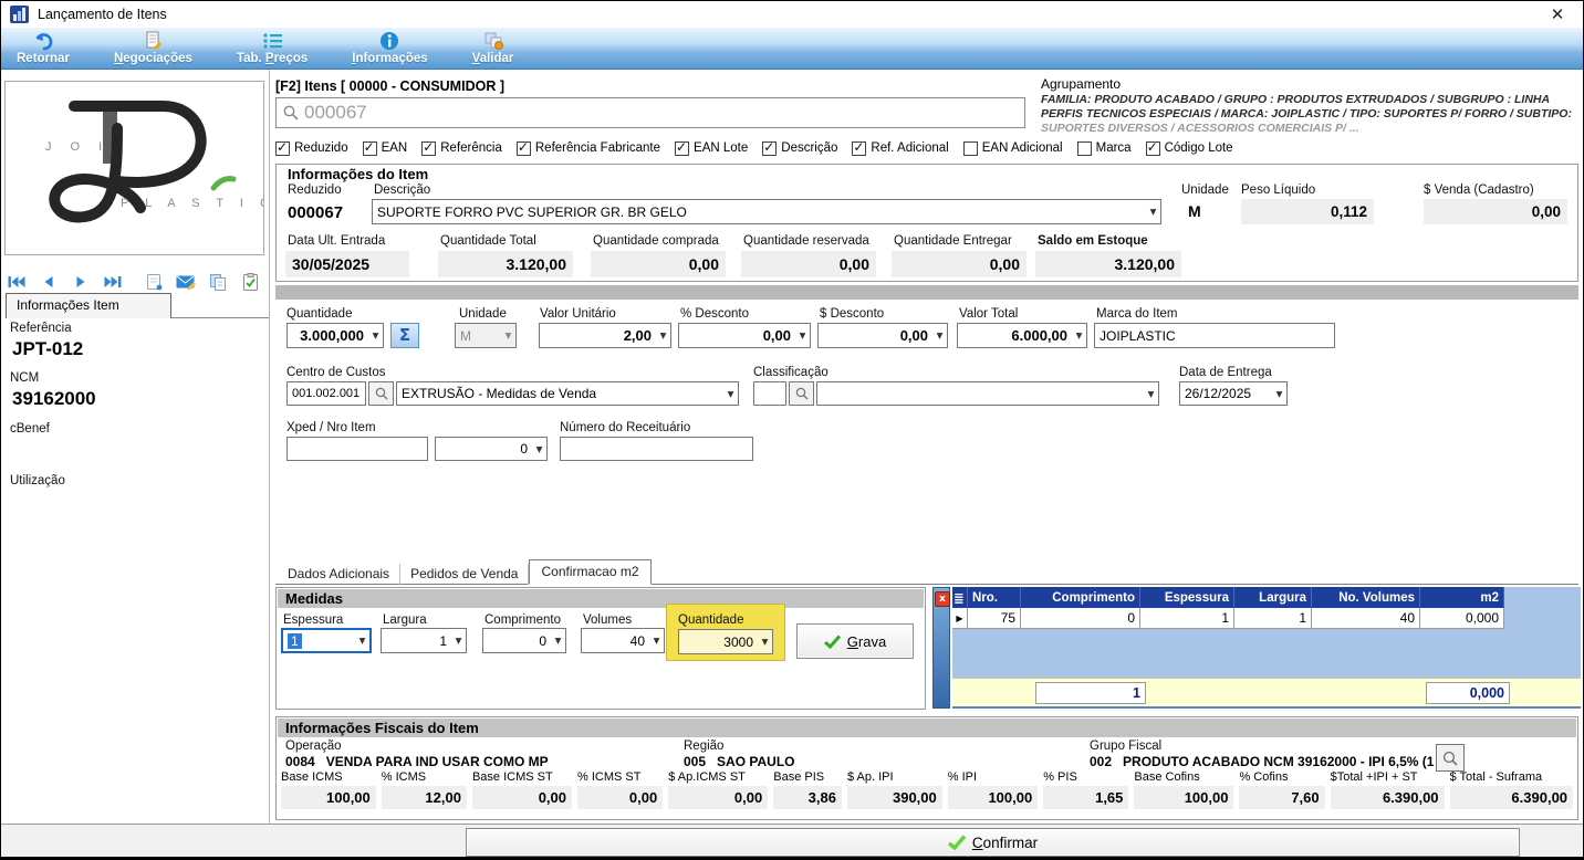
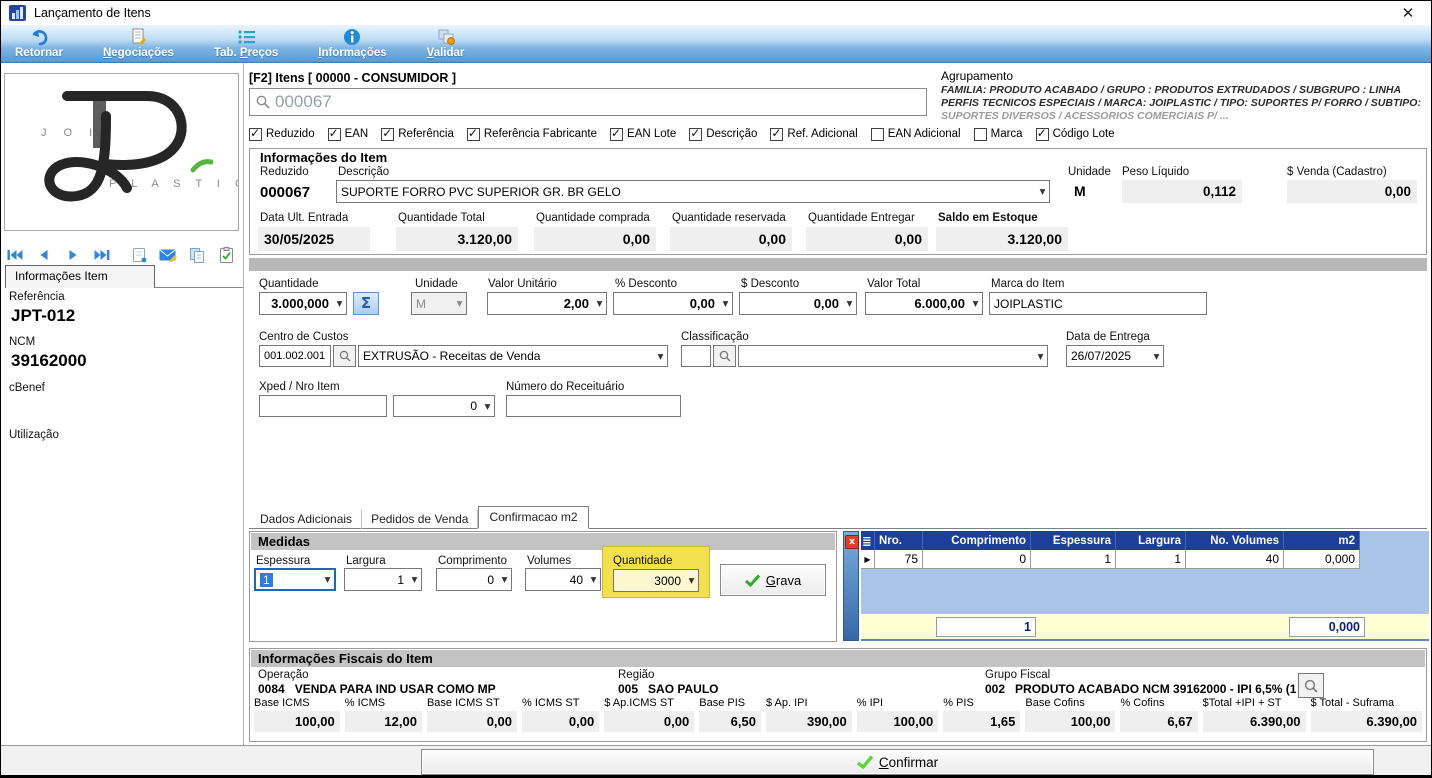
  Lançamento de Itens
  ✕
  Retornar
  Negociações
  Tab. Preços
  Informações
  Validar
  J O I
  P L A S T I
  Informações Item
  Referência
  JPT-012
  NCM
  39162000
  cBenef
  Utilização
  [F2] Itens [ 00000 - CONSUMIDOR ]
  000067
  Agrupamento
  FAMILIA: PRODUTO ACABADO / GRUPO : PRODUTOS EXTRUDADOS / SUBGRUPO : LINHA
  PERFIS TECNICOS ESPECIAIS / MARCA: JOIPLASTIC / TIPO: SUPORTES P/ FORRO / SUBTIPO:
  SUPORTES DIVERSOS / ACESSORIOS COMERCIAIS P/ ...
  ✓
  Reduzido
  ✓
  EAN
  ✓
  Referência
  ✓
  Referência Fabricante
  ✓
  EAN Lote
  ✓
  Descrição
  ✓
  Ref. Adicional
  EAN Adicional
  Marca
  ✓
  Código Lote
  Informações do Item
  Reduzido
  Descrição
  000067
  SUPORTE FORRO PVC SUPERIOR GR. BR GELO
  ▼
  Unidade
  M
  Peso Líquido
  0,112
  $ Venda (Cadastro)
  0,00
  Data Ult. Entrada
  Quantidade Total
  Quantidade comprada
  Quantidade reservada
  Quantidade Entregar
  Saldo em Estoque
  30/05/2025
  3.120,00
  0,00
  0,00
  0,00
  3.120,00
  Quantidade
  3.000,000
  ▼
  Σ
  Unidade
  M
  ▼
  Valor Unitário
  2,00
  ▼
  % Desconto
  0,00
  ▼
  $ Desconto
  0,00
  ▼
  Valor Total
  6.000,00
  ▼
  Marca do Item
  JOIPLASTIC
  Centro de Custos
  001.002.001
- EXTRUSÃO - Medidas de Venda
+ EXTRUSÃO - Receitas de Venda
  ▼
  Classificação
  ▼
  Data de Entrega
- 26/12/2025
+ 26/07/2025
  ▼
  Xped / Nro Item
  0
  ▼
  Número do Receituário
  Dados Adicionais
  Pedidos de Venda
  Confirmacao m2
  Medidas
  Espessura
  1
  ▼
  Largura
  1
  ▼
  Comprimento
  0
  ▼
  Volumes
  40
  ▼
  Quantidade
  3000
  ▼
  Grava
  x
  ≣
  Nro.
  Comprimento
  Espessura
  Largura
  No. Volumes
  m2
  ▶
  75
  0
  1
  1
  40
  0,000
  1
  0,000
  Informações Fiscais do Item
  Operação
  0084 VENDA PARA IND USAR COMO MP
  Região
  005 SAO PAULO
  Grupo Fiscal
  002 PRODUTO ACABADO NCM 39162000 - IPI 6,5% (1
  Base ICMS
  100,00
  % ICMS
  12,00
  Base ICMS ST
  0,00
  % ICMS ST
  0,00
  $ Ap.ICMS ST
  0,00
  Base PIS
- 3,86
+ 6,50
  $ Ap. IPI
  390,00
  % IPI
  100,00
  % PIS
  1,65
  Base Cofins
  100,00
  % Cofins
- 7,60
+ 6,67
  $Total +IPI + ST
  6.390,00
  $ Total - Suframa
  6.390,00
  Confirmar
